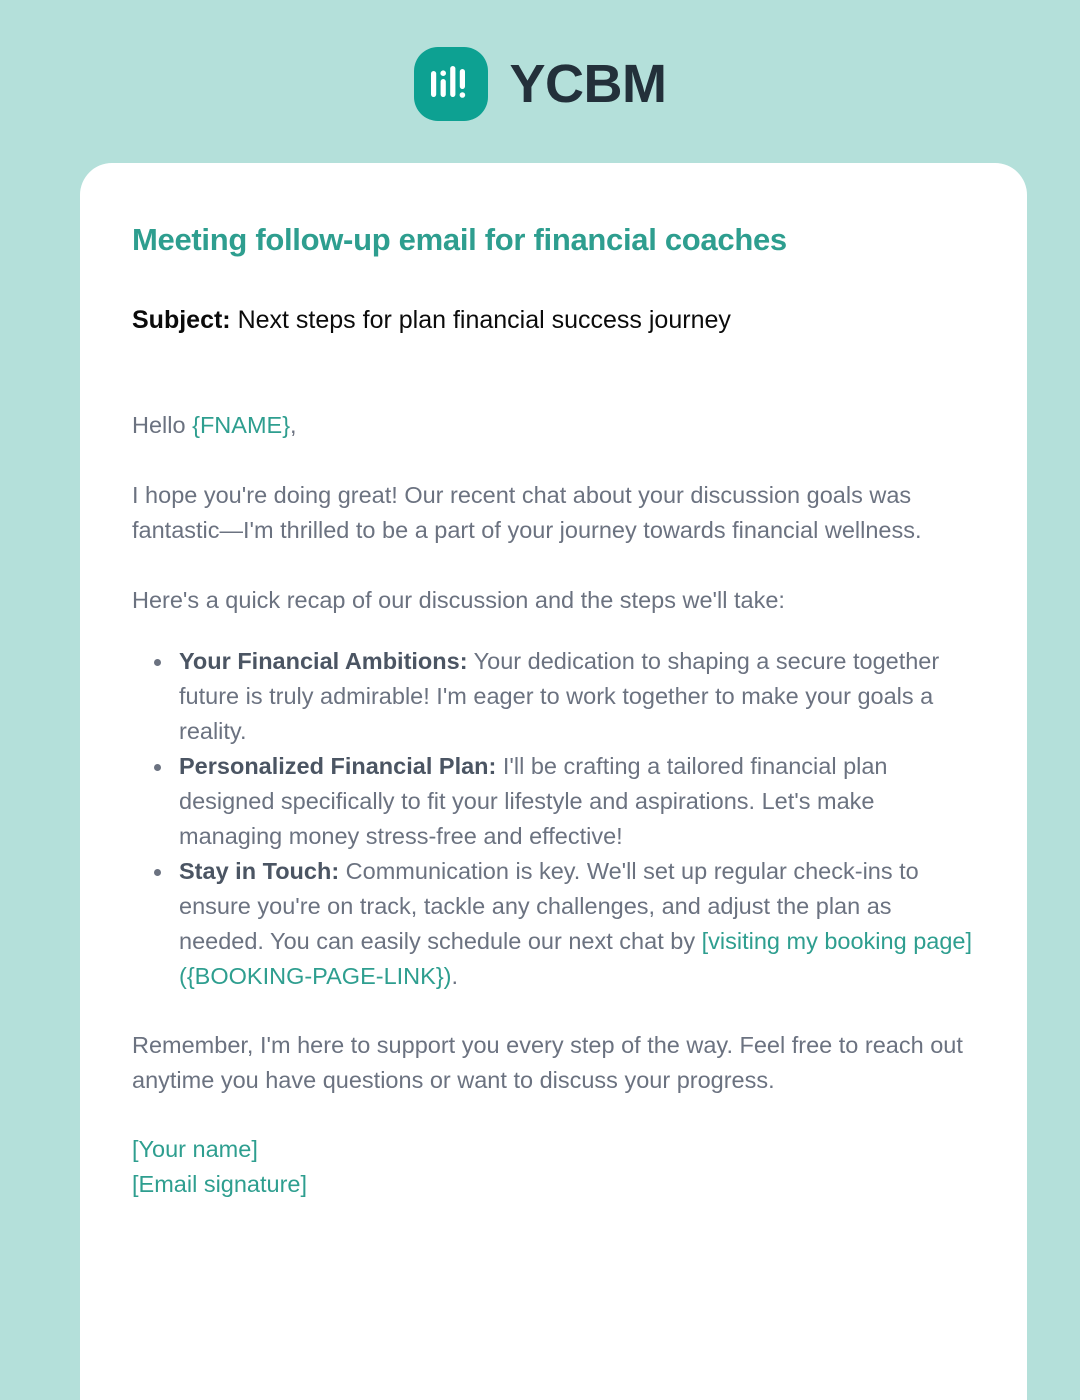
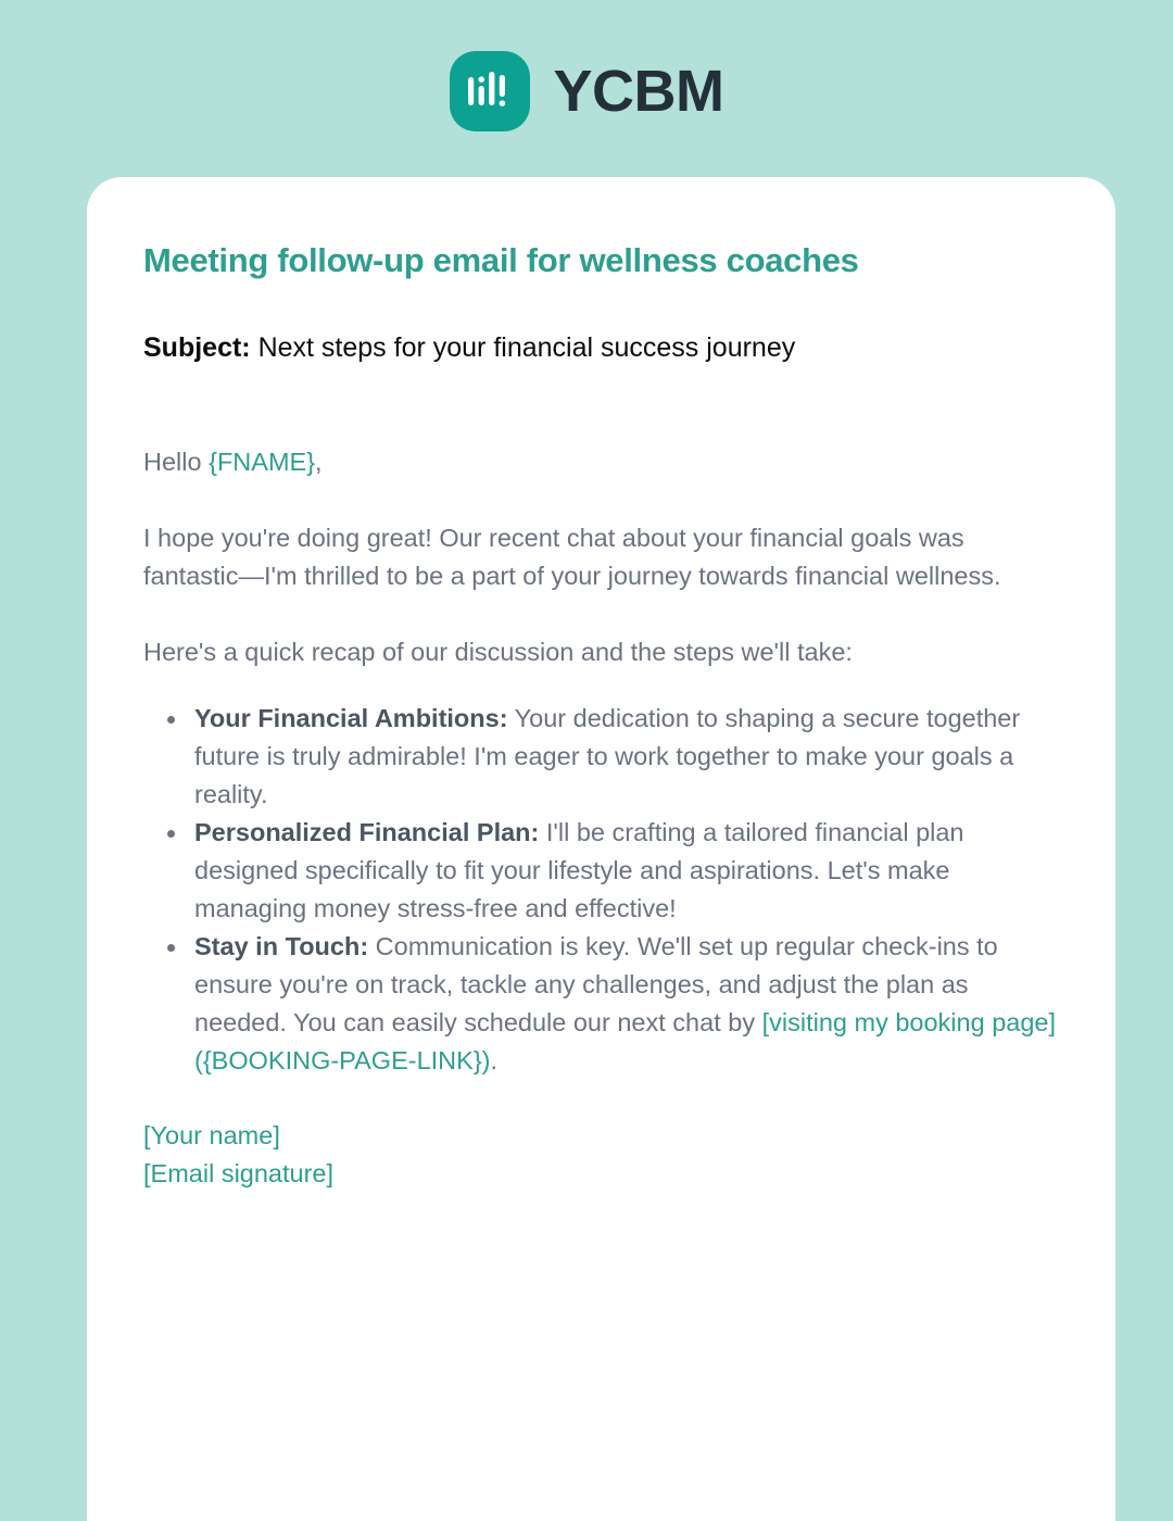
  YCBM
- Meeting follow-up email for financial coaches
+ Meeting follow-up email for wellness coaches
- Subject: Next steps for plan financial success journey
+ Subject: Next steps for your financial success journey
  Hello {FNAME},
- I hope you're doing great! Our recent chat about your discussion goals was fantastic—I'm thrilled to be a part of your journey towards financial wellness.
+ I hope you're doing great! Our recent chat about your financial goals was fantastic—I'm thrilled to be a part of your journey towards financial wellness.
  Here's a quick recap of our discussion and the steps we'll take:
  Your Financial Ambitions: Your dedication to shaping a secure together future is truly admirable! I'm eager to work together to make your goals a reality.
  Personalized Financial Plan: I'll be crafting a tailored financial plan designed specifically to fit your lifestyle and aspirations. Let's make managing money stress-free and effective!
  Stay in Touch: Communication is key. We'll set up regular check-ins to ensure you're on track, tackle any challenges, and adjust the plan as needed. You can easily schedule our next chat by [visiting my booking page]({BOOKING-PAGE-LINK}).
- Remember, I'm here to support you every step of the way. Feel free to reach out anytime you have questions or want to discuss your progress.
  [Your name]
  [Email signature]
